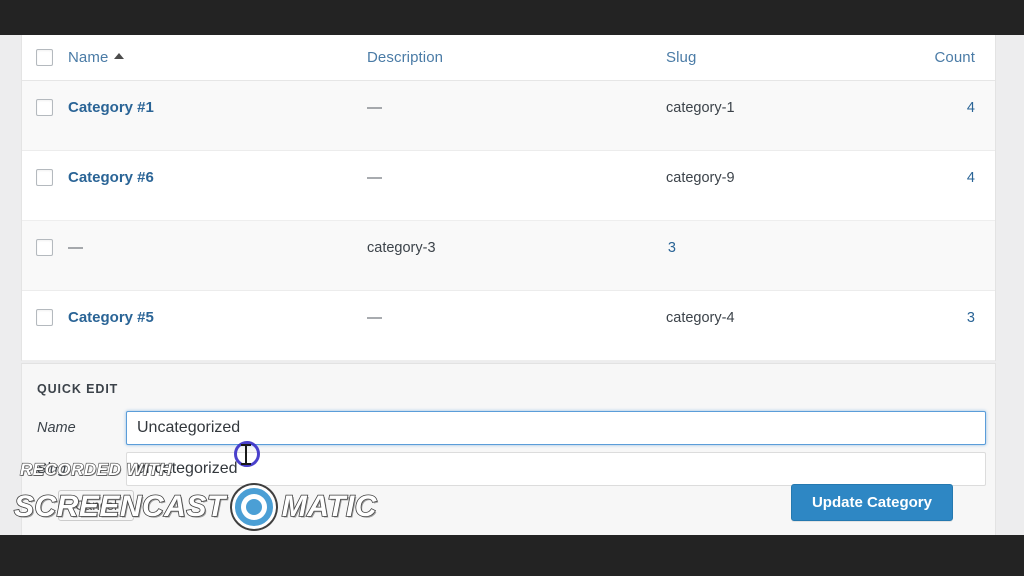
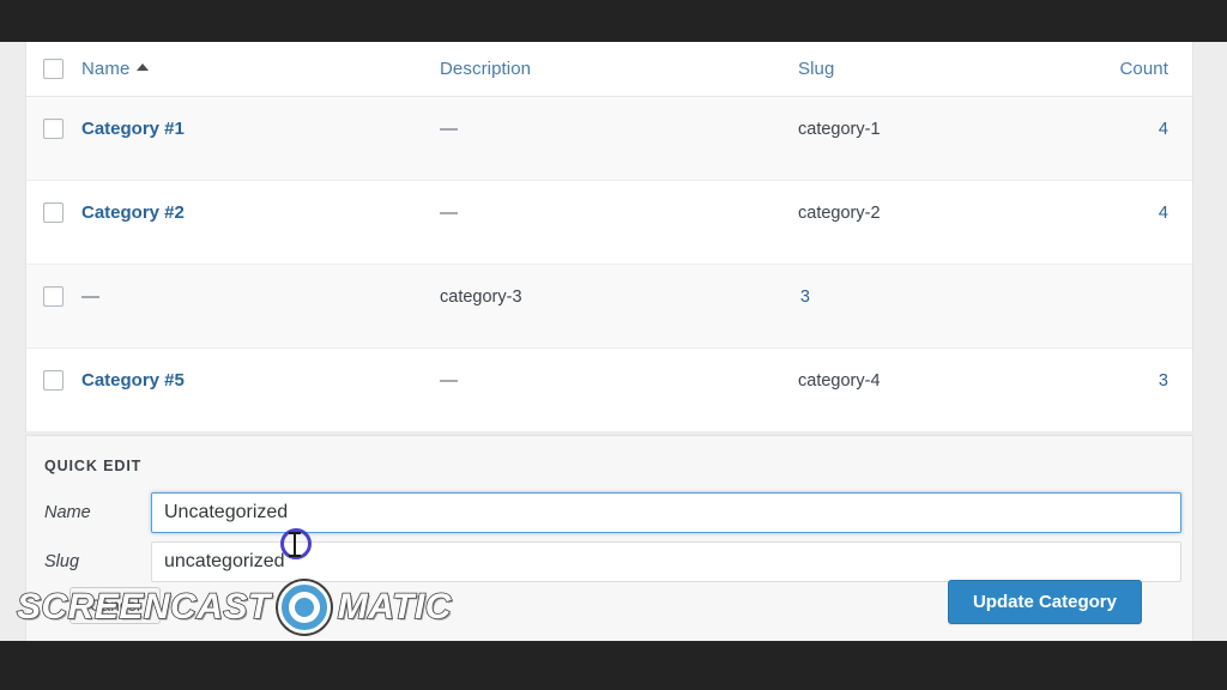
  Name
  Description
  Slug
  Count
  Category #1
  —
  category-1
  4
- Category #6
+ Category #2
  —
- category-9
+ category-2
  4
  —
  category-3
  3
  Category #5
  —
  category-4
  3
  QUICK EDIT
  Name
  Uncategorized
  Slug
  uncategorized
  Cancel
  Update Category
- RECORDED WITH
  SCREENCAST
  MATIC
